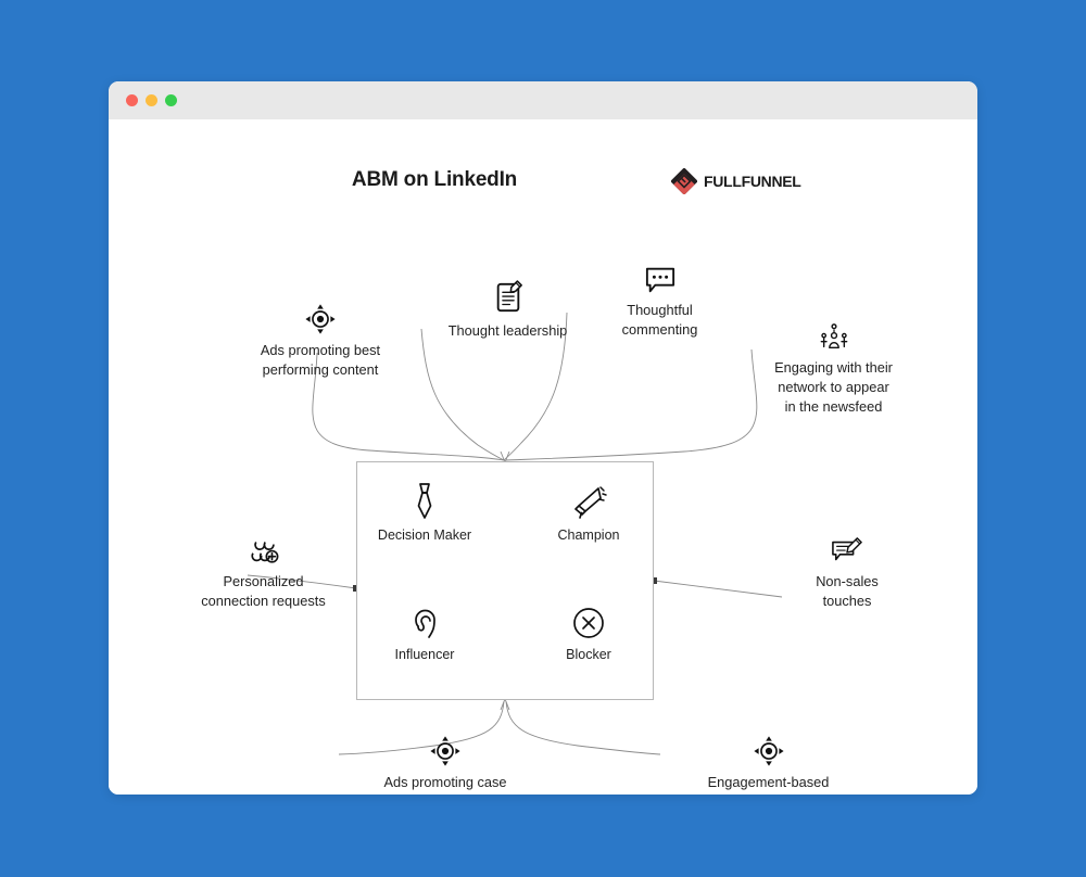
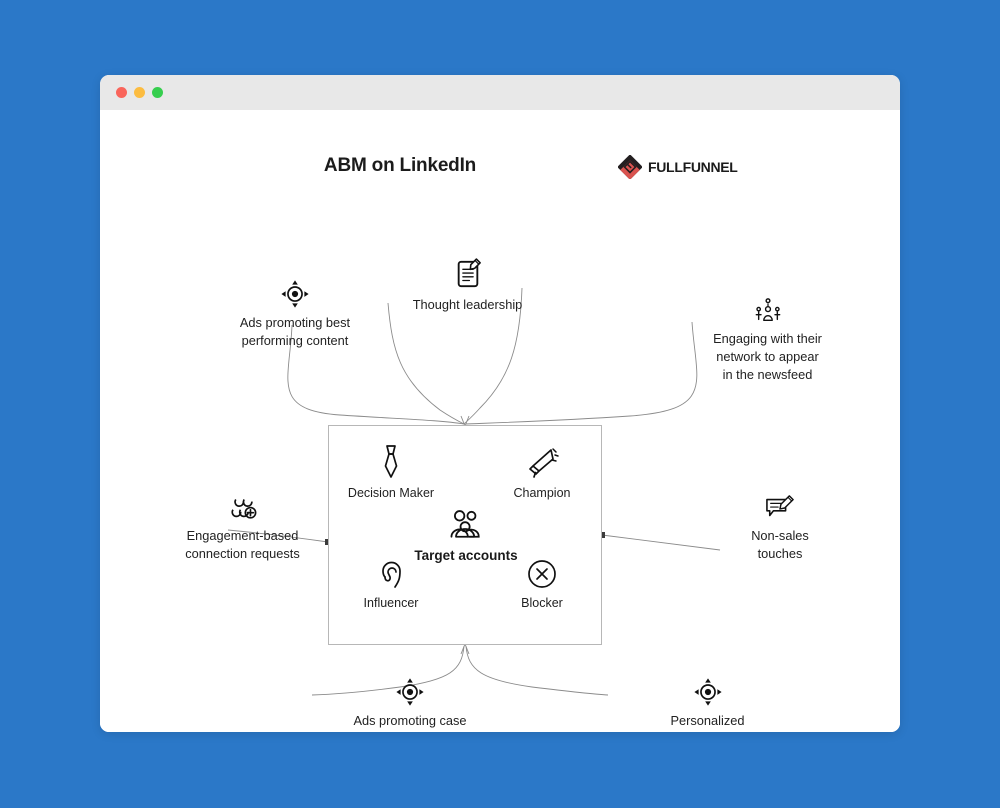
  ABM on LinkedIn
  FULLFUNNEL
  Decision Maker
  Champion
+ Target accounts
  Influencer
  Blocker
  Ads promoting best
  performing content
  Thought leadership
- Thoughtful
- commenting
  Engaging with their
  network to appear
  in the newsfeed
- Personalized
+ Engagement-based
  connection requests
  Non-sales
  touches
  Ads promoting case
- Engagement-based
+ Personalized
